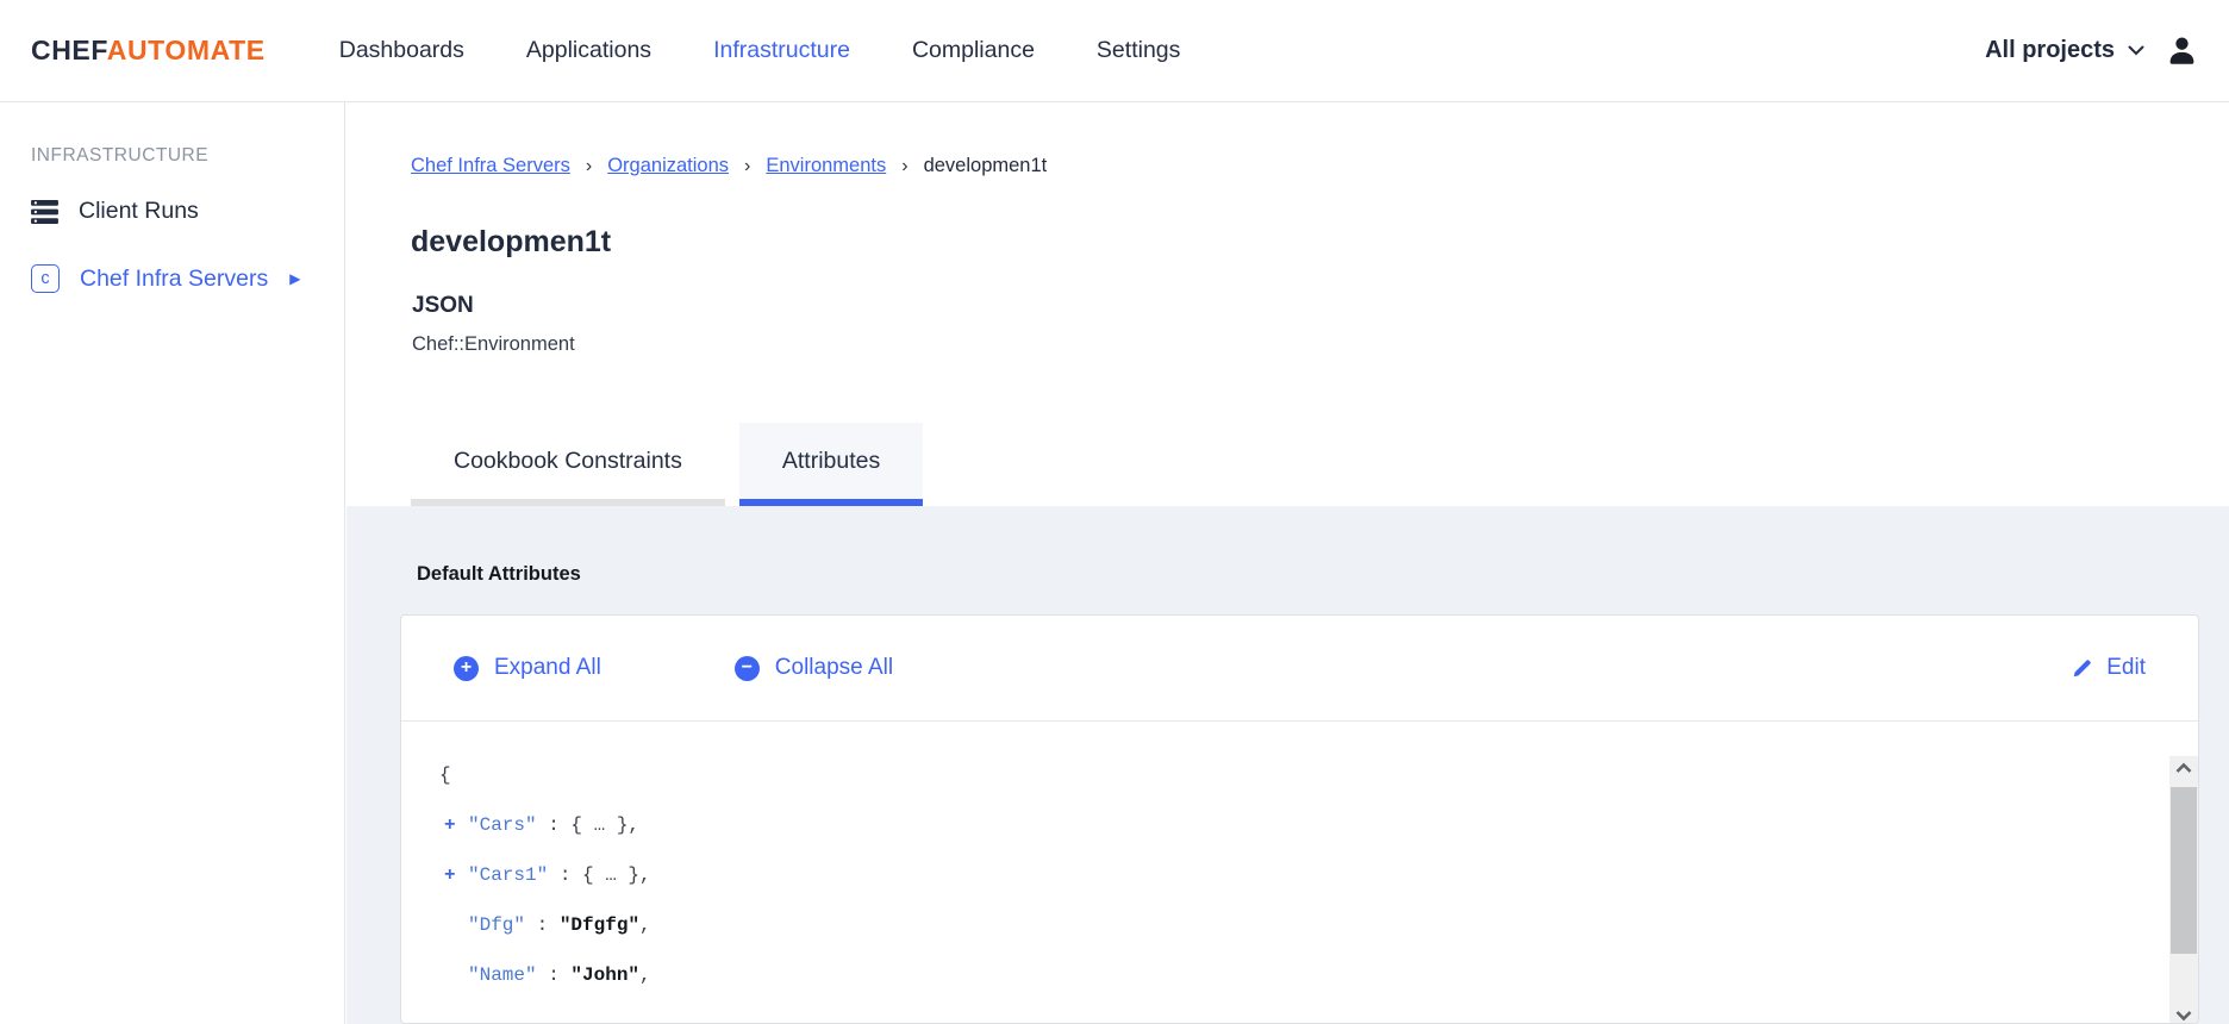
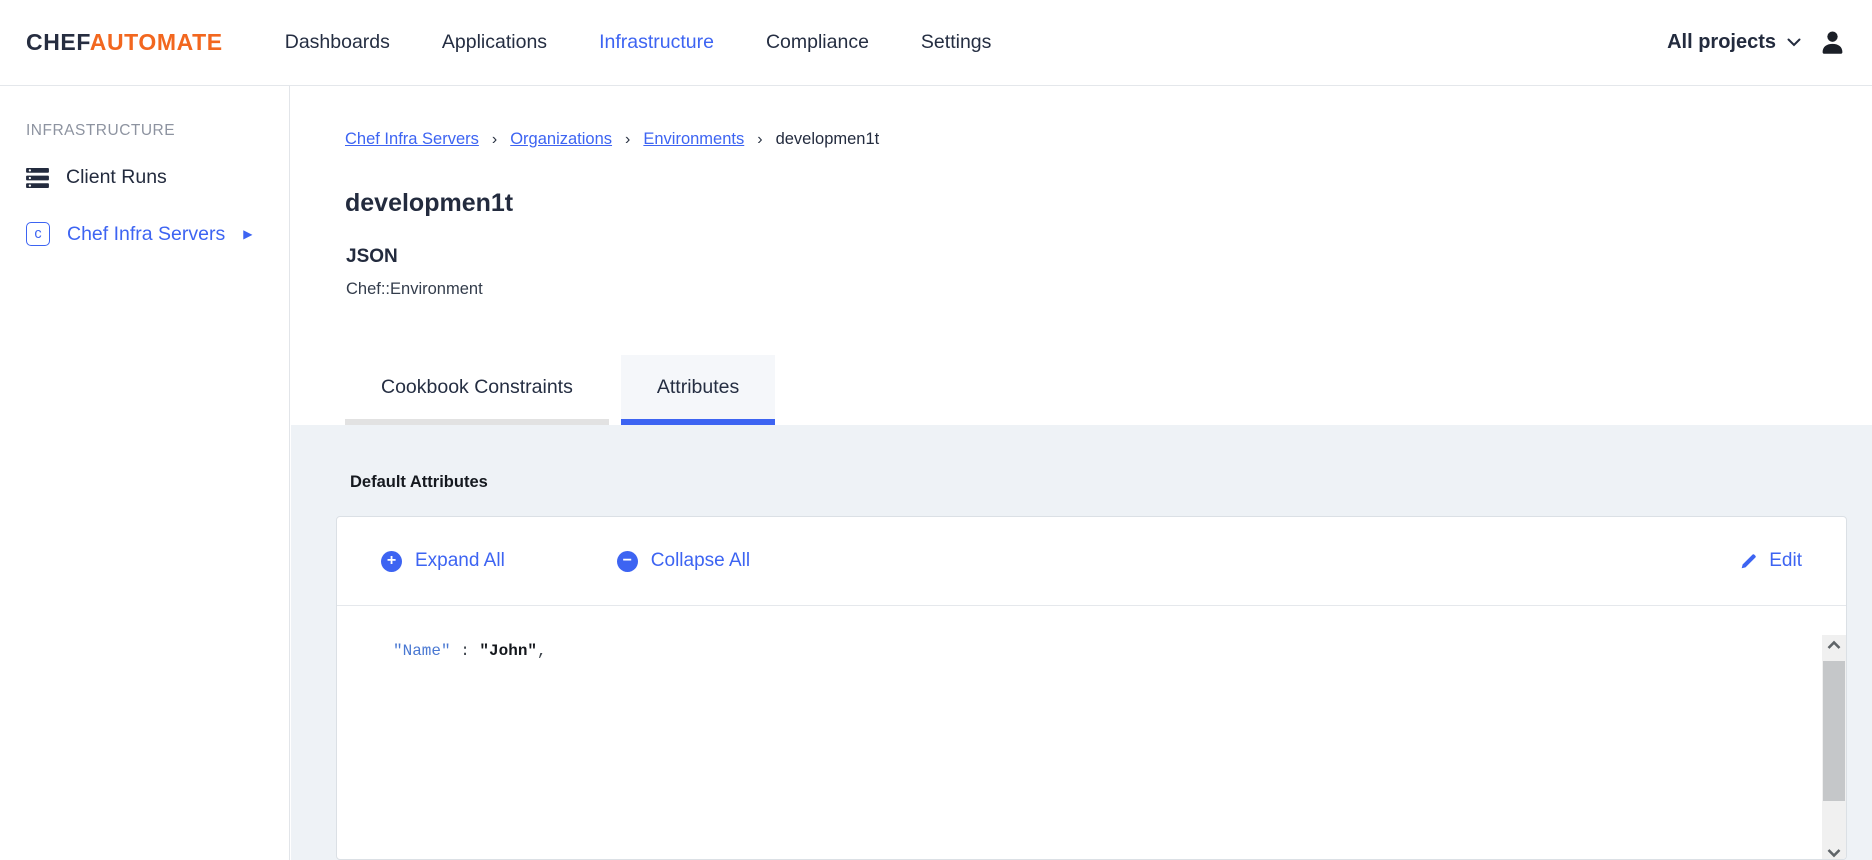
  CHEFAUTOMATE
  Dashboards
  Applications
  Infrastructure
  Compliance
  Settings
  All projects
  INFRASTRUCTURE
  Client Runs
  c
  Chef Infra Servers
  ▶
  Chef Infra Servers
  ›
  Organizations
  ›
  Environments
  ›
  developmen1t
  developmen1t
  JSON
  Chef::Environment
  Cookbook Constraints
  Attributes
  Default Attributes
  +
  Expand All
  −
  Collapse All
  Edit
- {
- + "Cars" : { … },
- + "Cars1" : { … },
- "Dfg" : "Dfgfg",
  "Name" : "John",
